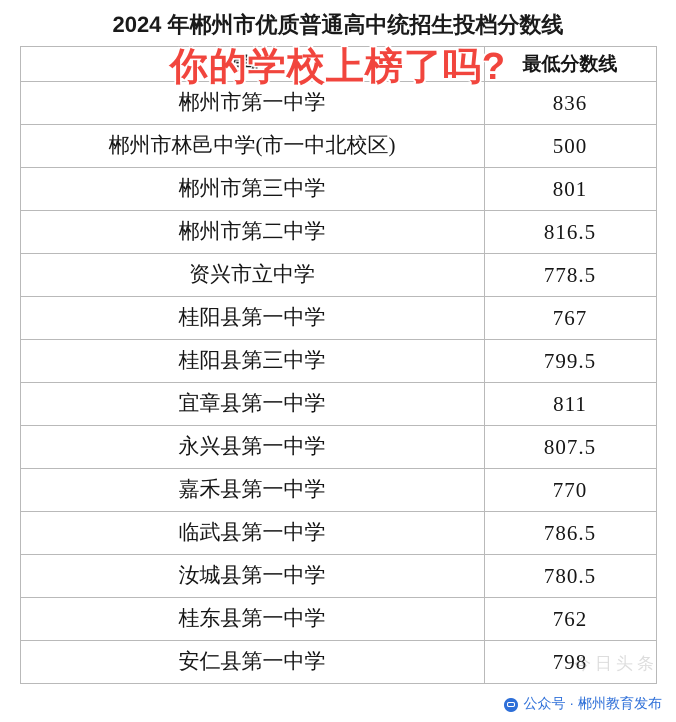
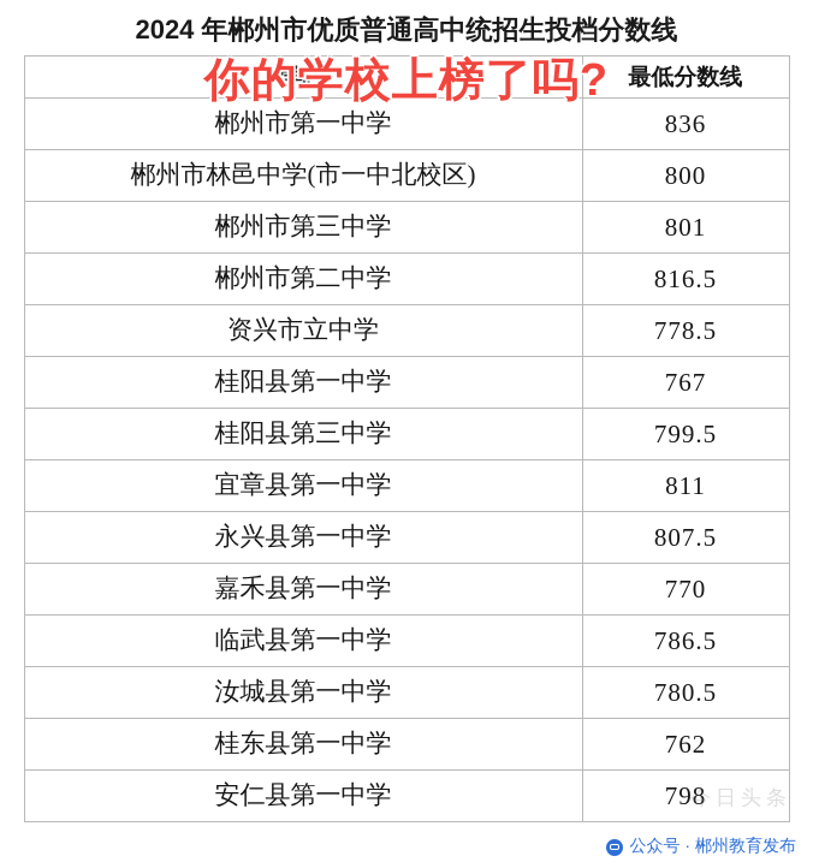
  2024 年郴州市优质普通高中统招生投档分数线
  你的学校上榜了吗?
  学校	最低分数线
  郴州市第一中学	836
- 郴州市林邑中学(市一中北校区)	500
+ 郴州市林邑中学(市一中北校区)	800
  郴州市第三中学	801
  郴州市第二中学	816.5
  资兴市立中学	778.5
  桂阳县第一中学	767
  桂阳县第三中学	799.5
  宜章县第一中学	811
  永兴县第一中学	807.5
  嘉禾县第一中学	770
  临武县第一中学	786.5
  汝城县第一中学	780.5
  桂东县第一中学	762
  安仁县第一中学	798
  今日头条
  公众号 · 郴州教育发布
